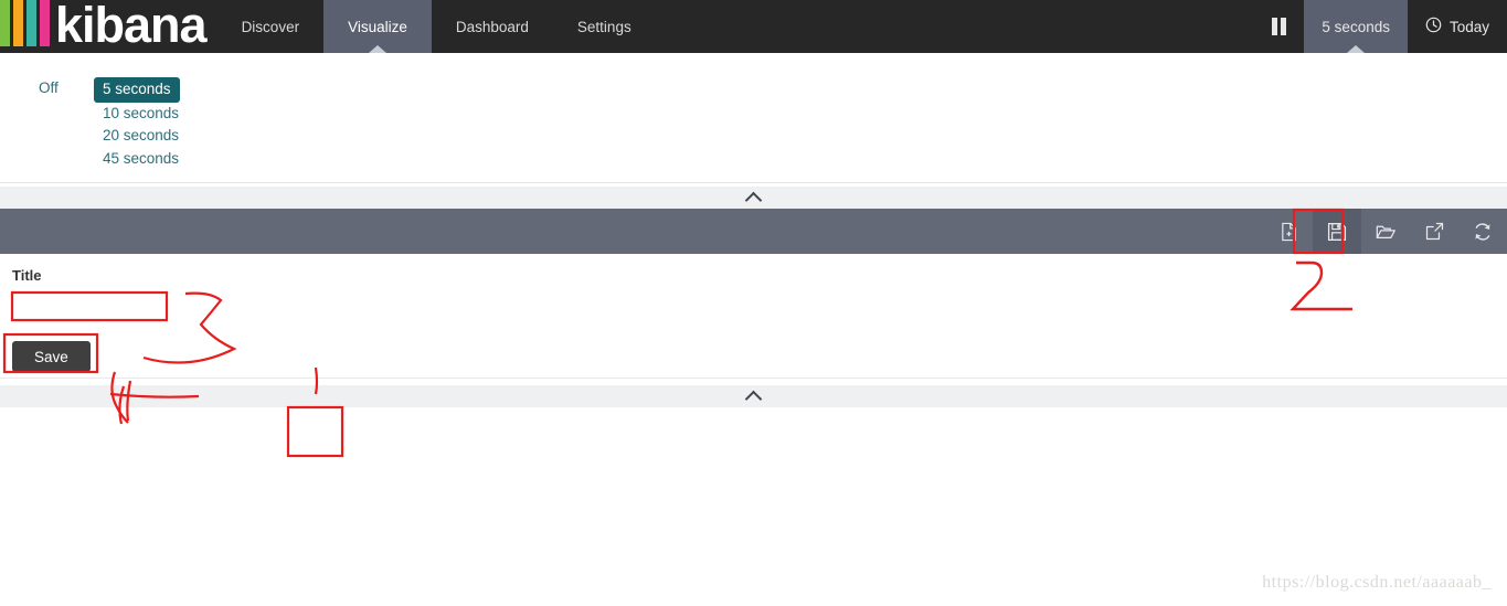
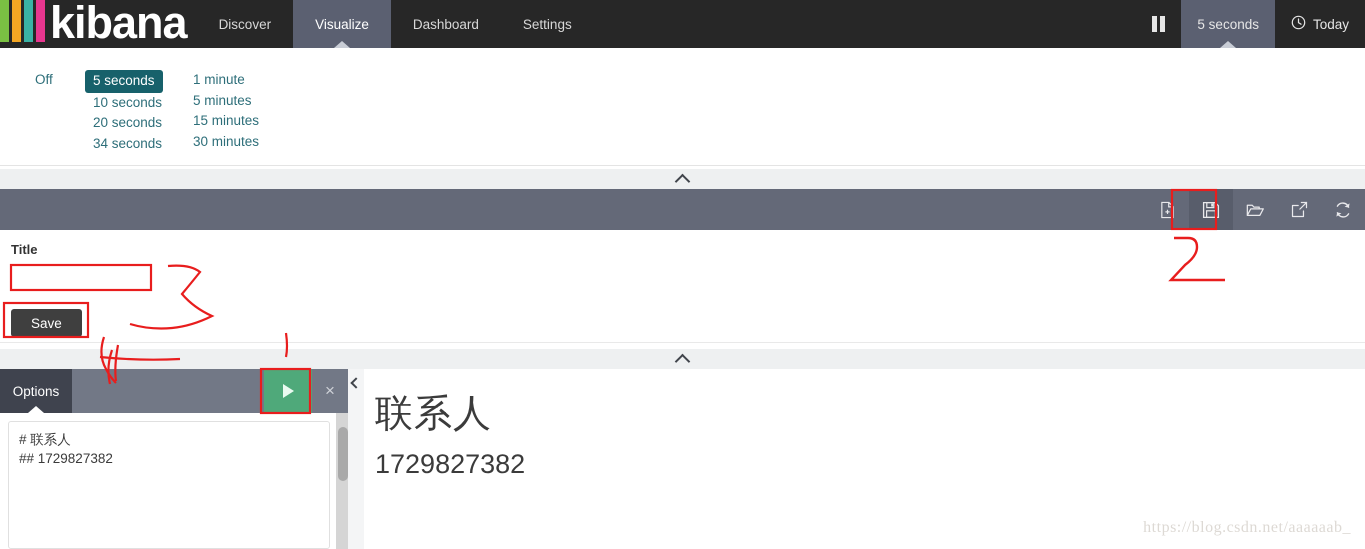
  kibana
  Discover
  Visualize
  Dashboard
  Settings
  5 seconds
  Today
  Off
  5 seconds
  10 seconds
  20 seconds
- 45 seconds
+ 34 seconds
+ 1 minute
+ 5 minutes
+ 15 minutes
+ 30 minutes
  Title
  Save
+ Options
+ ×
+ # 联系人
+ ## 1729827382
+ 联系人
+ 1729827382
  https://blog.csdn.net/aaaaaab_
